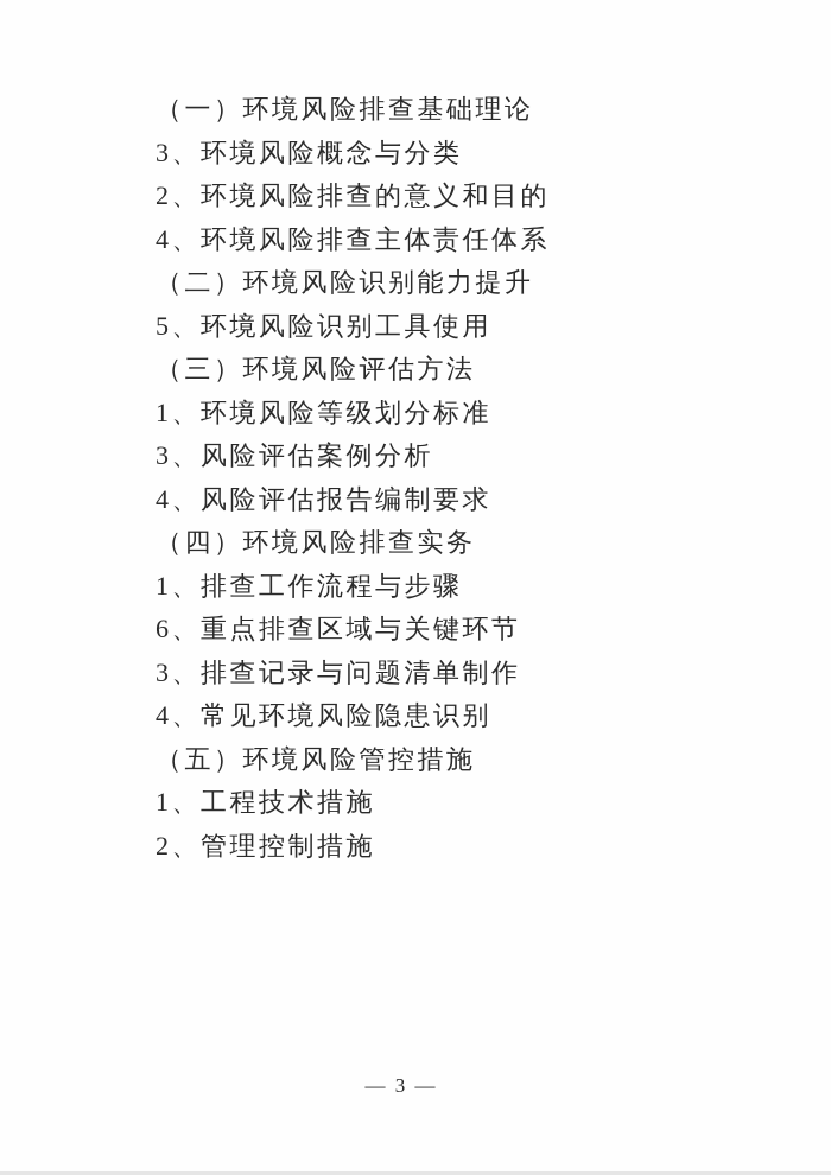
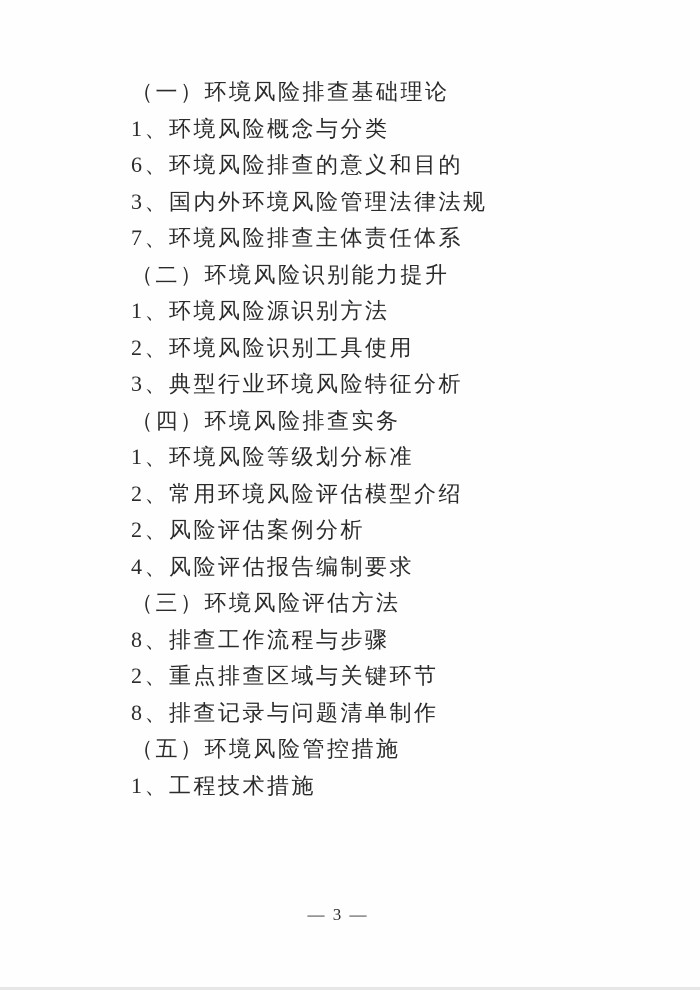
  （一）环境风险排查基础理论
- 3、环境风险概念与分类
+ 1、环境风险概念与分类
- 2、环境风险排查的意义和目的
+ 6、环境风险排查的意义和目的
+ 3、国内外环境风险管理法律法规
- 4、环境风险排查主体责任体系
+ 7、环境风险排查主体责任体系
  （二）环境风险识别能力提升
+ 1、环境风险源识别方法
- 5、环境风险识别工具使用
+ 2、环境风险识别工具使用
+ 3、典型行业环境风险特征分析
- （三）环境风险评估方法
+ （四）环境风险排查实务
  1、环境风险等级划分标准
+ 2、常用环境风险评估模型介绍
- 3、风险评估案例分析
+ 2、风险评估案例分析
  4、风险评估报告编制要求
- （四）环境风险排查实务
+ （三）环境风险评估方法
- 1、排查工作流程与步骤
+ 8、排查工作流程与步骤
- 6、重点排查区域与关键环节
+ 2、重点排查区域与关键环节
- 3、排查记录与问题清单制作
+ 8、排查记录与问题清单制作
- 4、常见环境风险隐患识别
  （五）环境风险管控措施
  1、工程技术措施
- 2、管理控制措施
  — 3 —
